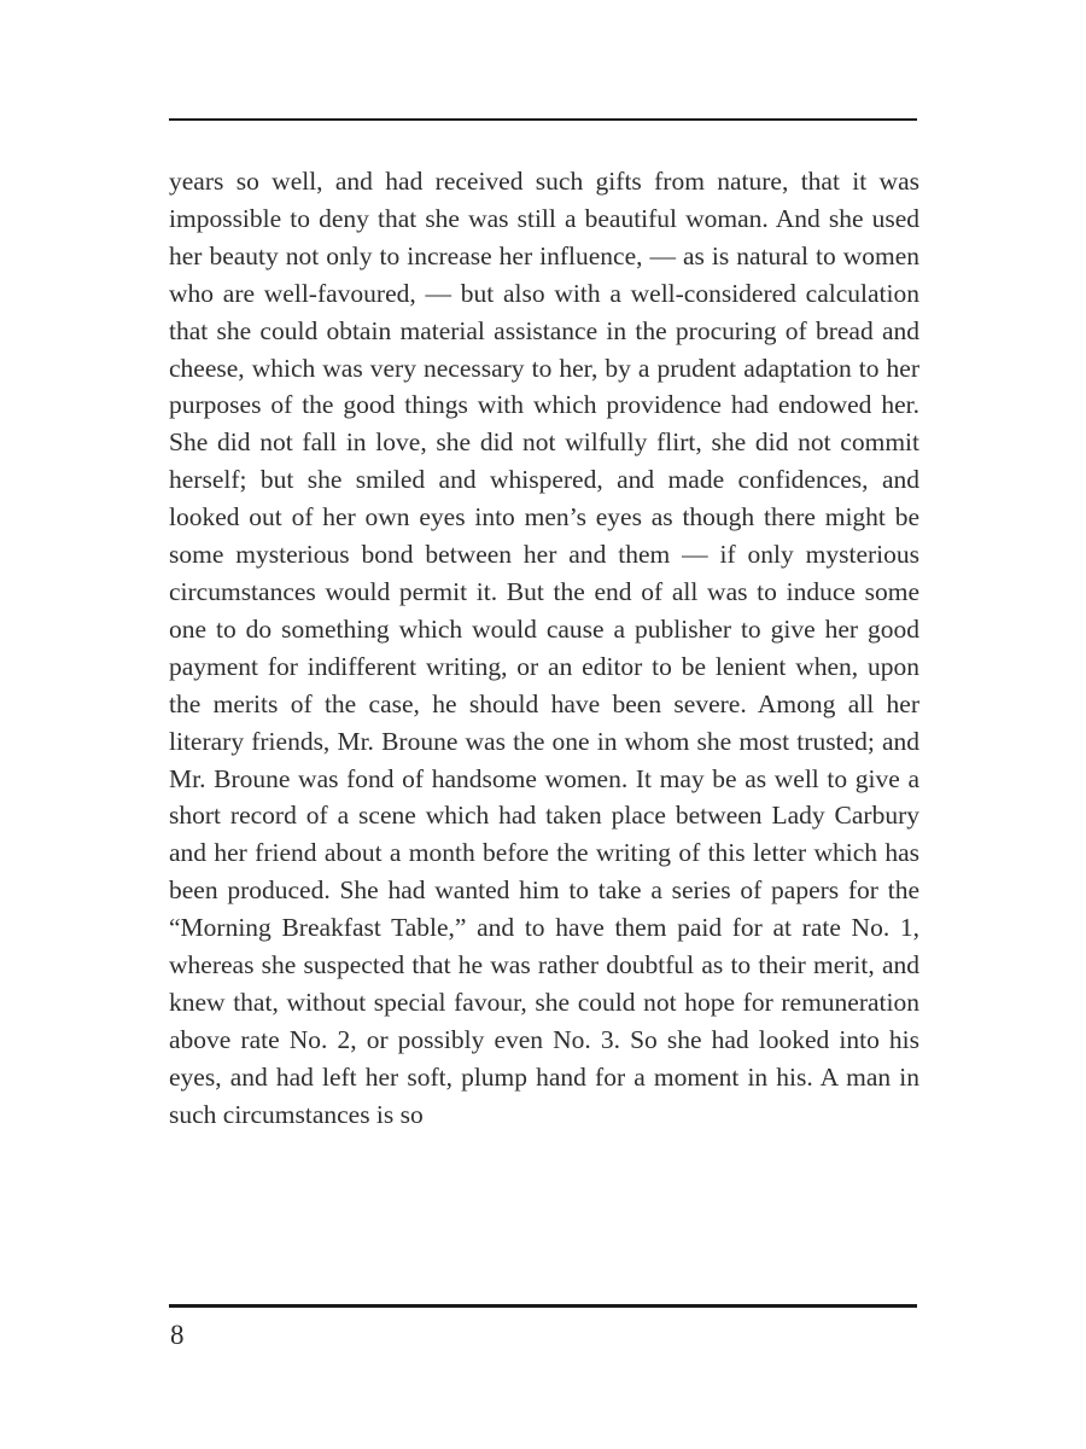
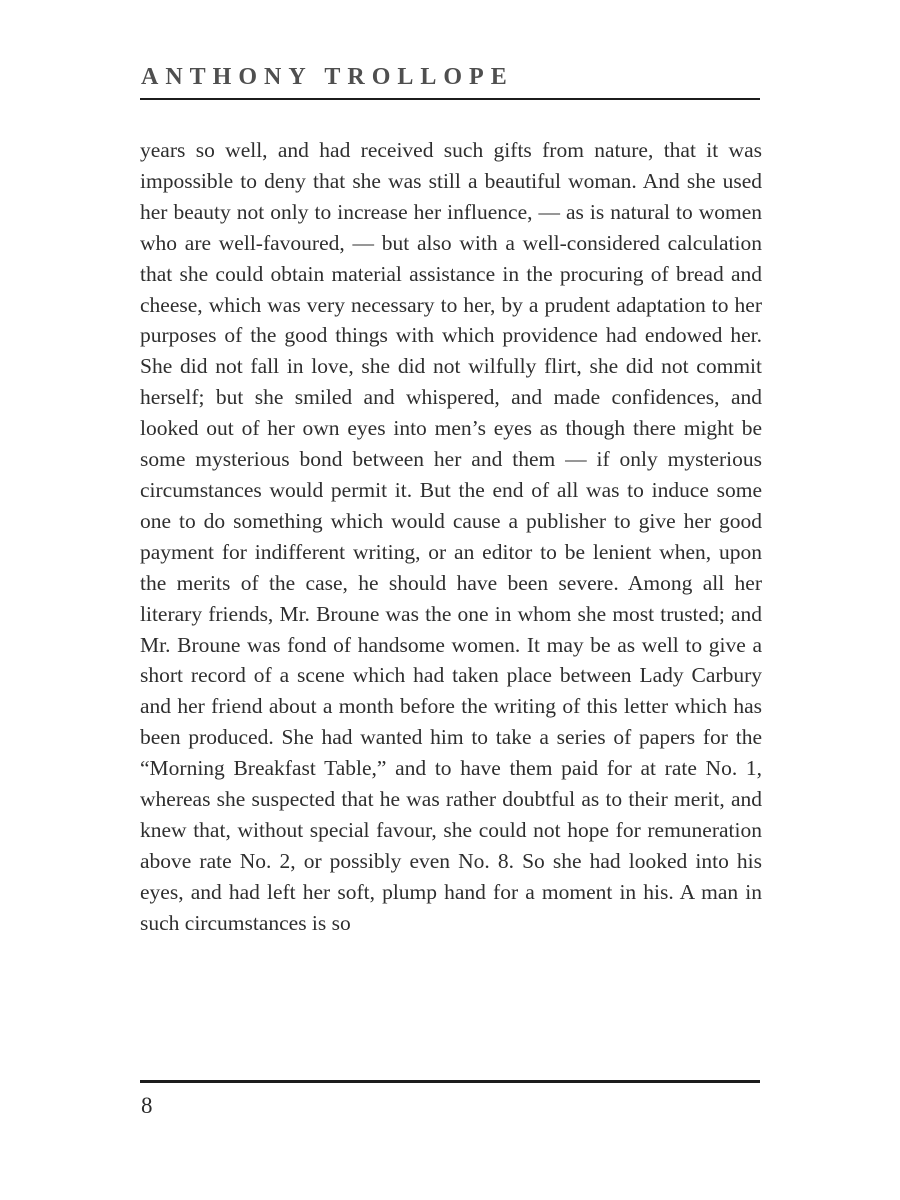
+ ANTHONY TROLLOPE
- years so well, and had received such gifts from nature, that it was impossible to deny that she was still a beautiful woman. And she used her beauty not only to increase her influence, — as is natural to women who are well-favoured, — but also with a well-considered calculation that she could obtain material assistance in the procuring of bread and cheese, which was very necessary to her, by a prudent adaptation to her purposes of the good things with which providence had endowed her. She did not fall in love, she did not wilfully flirt, she did not commit herself; but she smiled and whispered, and made confidences, and looked out of her own eyes into men’s eyes as though there might be some mysterious bond between her and them — if only mysterious circumstances would permit it. But the end of all was to induce some one to do something which would cause a publisher to give her good payment for indifferent writing, or an editor to be lenient when, upon the merits of the case, he should have been severe. Among all her literary friends, Mr. Broune was the one in whom she most trusted; and Mr. Broune was fond of handsome women. It may be as well to give a short record of a scene which had taken place between Lady Carbury and her friend about a month before the writing of this letter which has been produced. She had wanted him to take a series of papers for the “Morning Breakfast Table,” and to have them paid for at rate No. 1, whereas she suspected that he was rather doubtful as to their merit, and knew that, without special favour, she could not hope for remuneration above rate No. 2, or possibly even No. 3. So she had looked into his eyes, and had left her soft, plump hand for a moment in his. A man in such circumstances is so
+ years so well, and had received such gifts from nature, that it was impossible to deny that she was still a beautiful woman. And she used her beauty not only to increase her influence, — as is natural to women who are well-favoured, — but also with a well-considered calculation that she could obtain material assistance in the procuring of bread and cheese, which was very necessary to her, by a prudent adaptation to her purposes of the good things with which providence had endowed her. She did not fall in love, she did not wilfully flirt, she did not commit herself; but she smiled and whispered, and made confidences, and looked out of her own eyes into men’s eyes as though there might be some mysterious bond between her and them — if only mysterious circumstances would permit it. But the end of all was to induce some one to do something which would cause a publisher to give her good payment for indifferent writing, or an editor to be lenient when, upon the merits of the case, he should have been severe. Among all her literary friends, Mr. Broune was the one in whom she most trusted; and Mr. Broune was fond of handsome women. It may be as well to give a short record of a scene which had taken place between Lady Carbury and her friend about a month before the writing of this letter which has been produced. She had wanted him to take a series of papers for the “Morning Breakfast Table,” and to have them paid for at rate No. 1, whereas she suspected that he was rather doubtful as to their merit, and knew that, without special favour, she could not hope for remuneration above rate No. 2, or possibly even No. 8. So she had looked into his eyes, and had left her soft, plump hand for a moment in his. A man in such circumstances is so
  8
